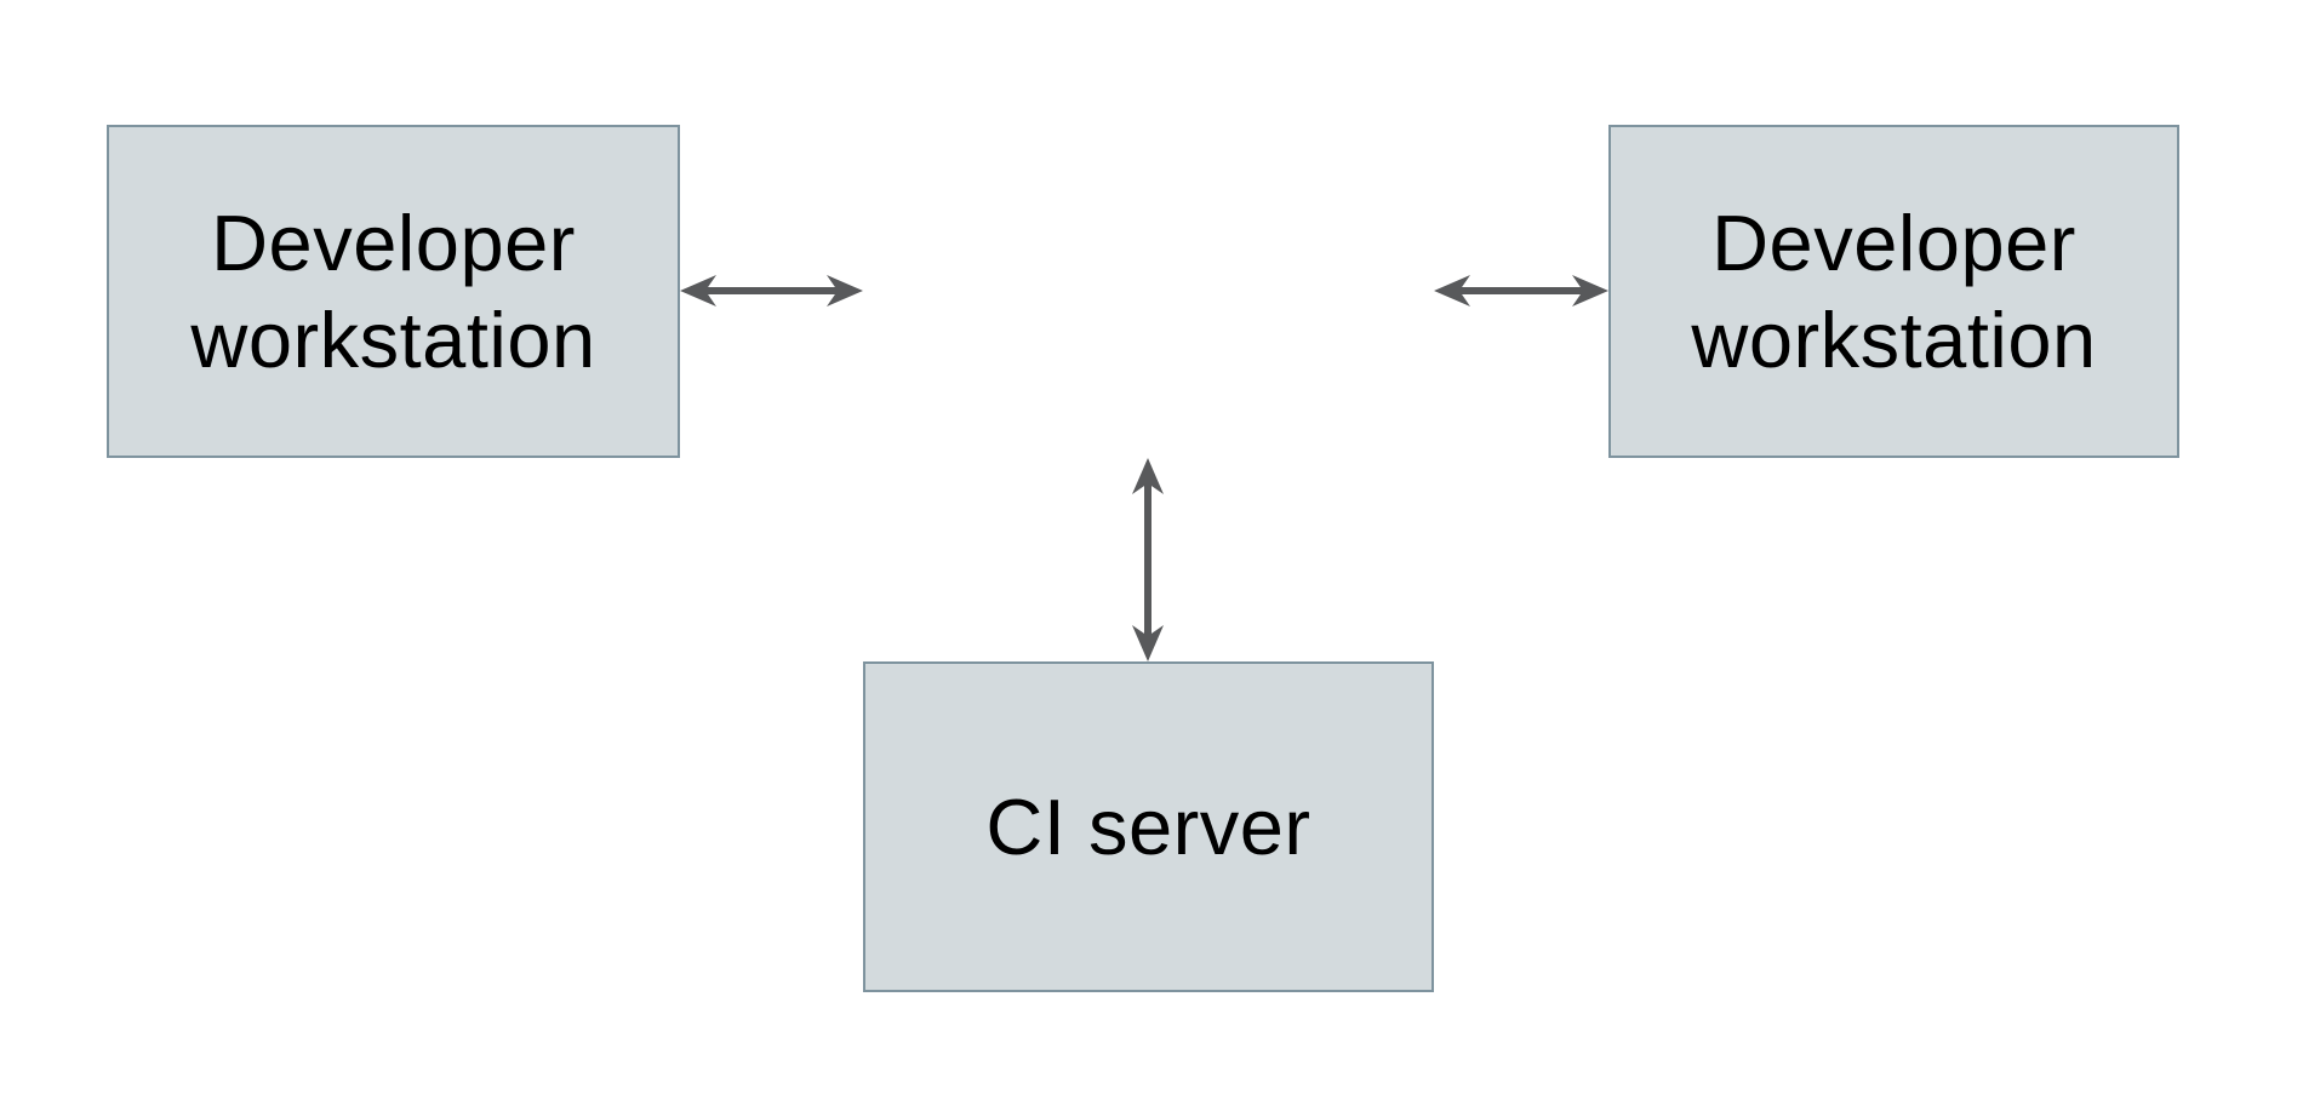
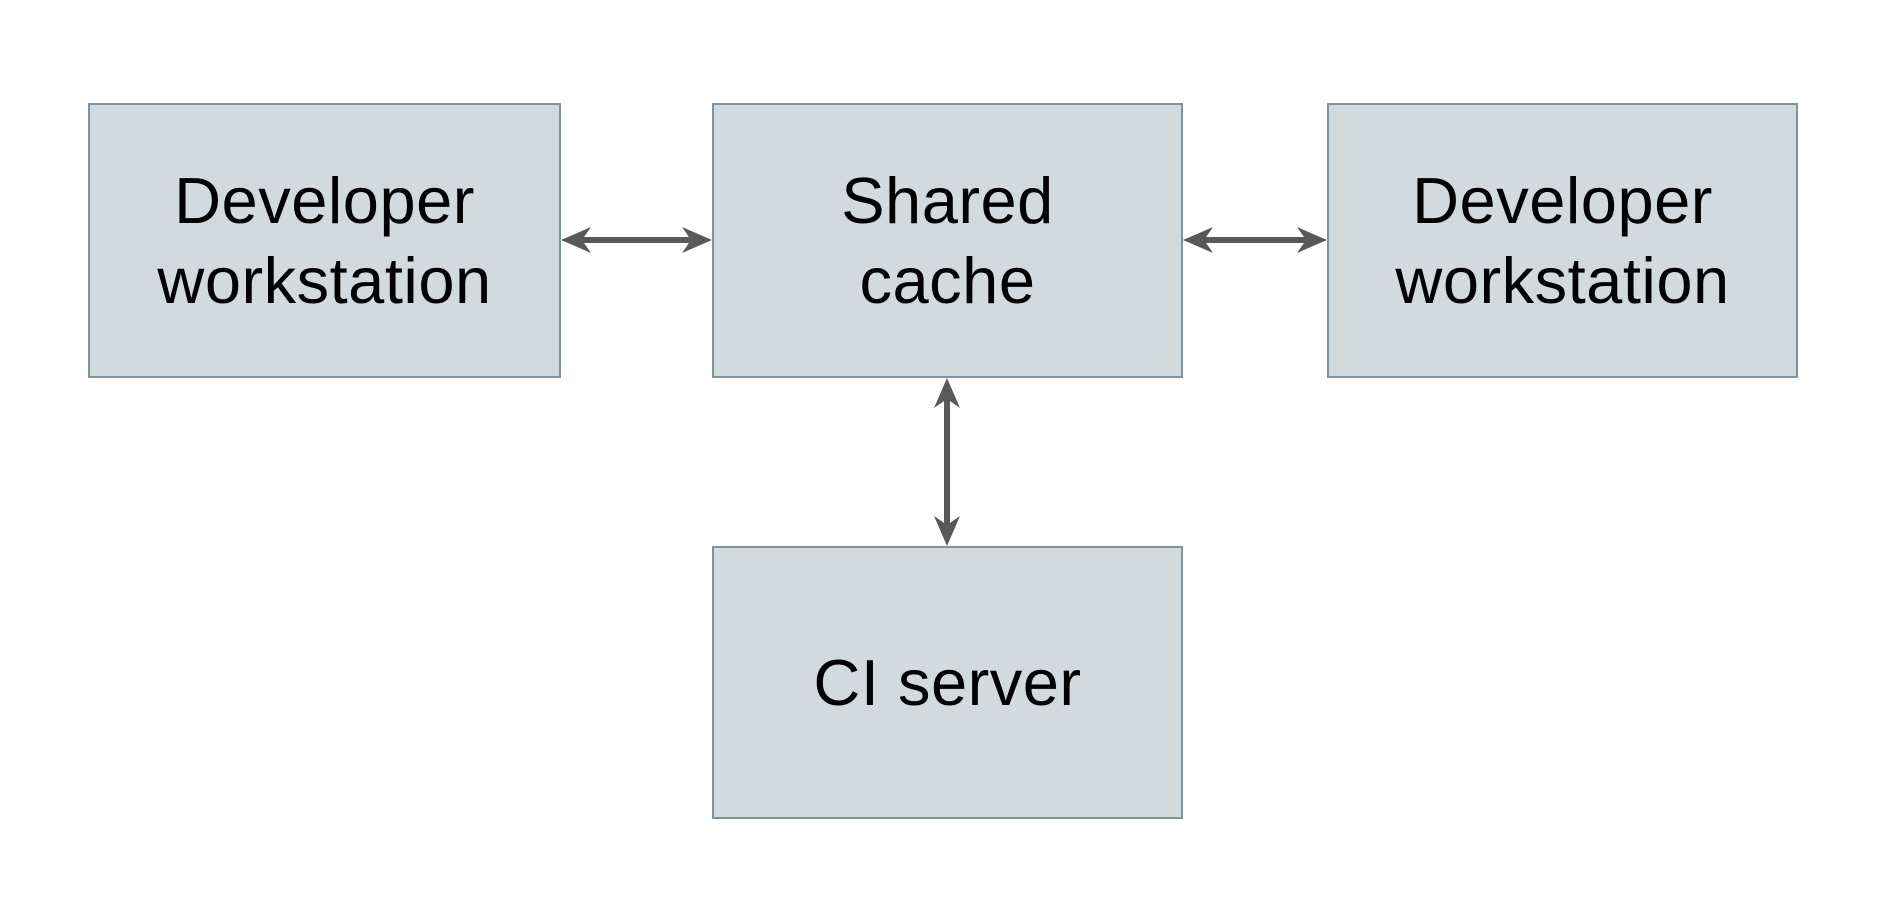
  Developer
  workstation
+ Shared
+ cache
  Developer
  workstation
  CI server
